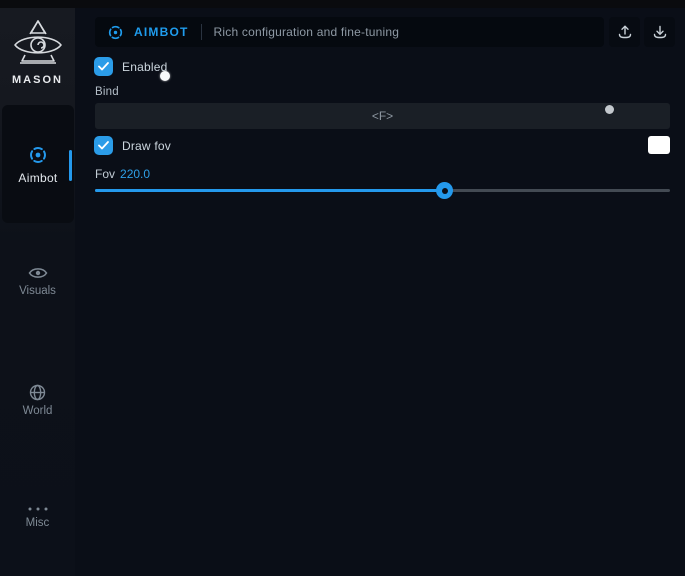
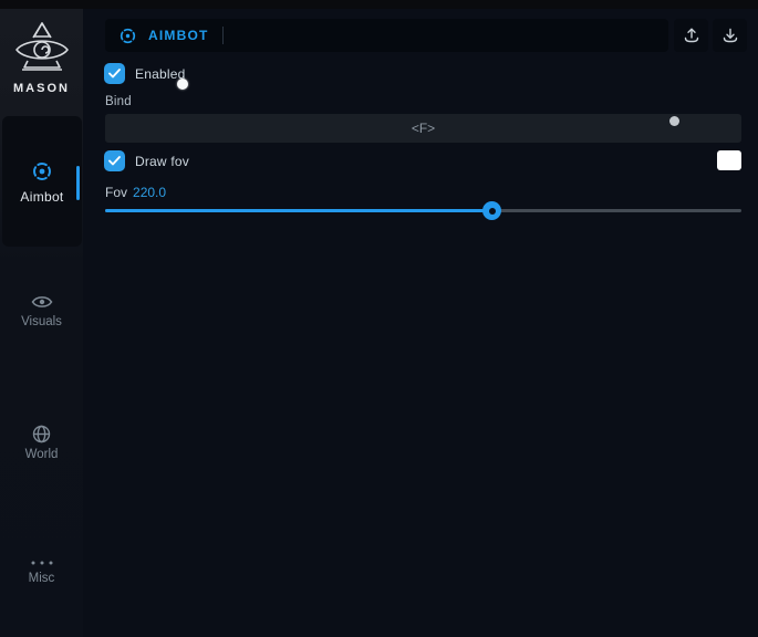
  MASON
  Aimbot
  Visuals
  World
  Misc
  AIMBOT
- Rich configuration and fine-tuning
  Enabled
  Bind
  <F>
  Draw fov
  Fov 220.0
